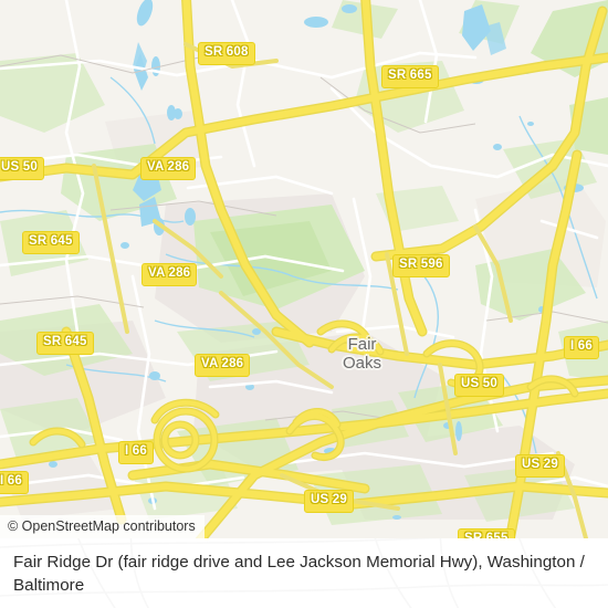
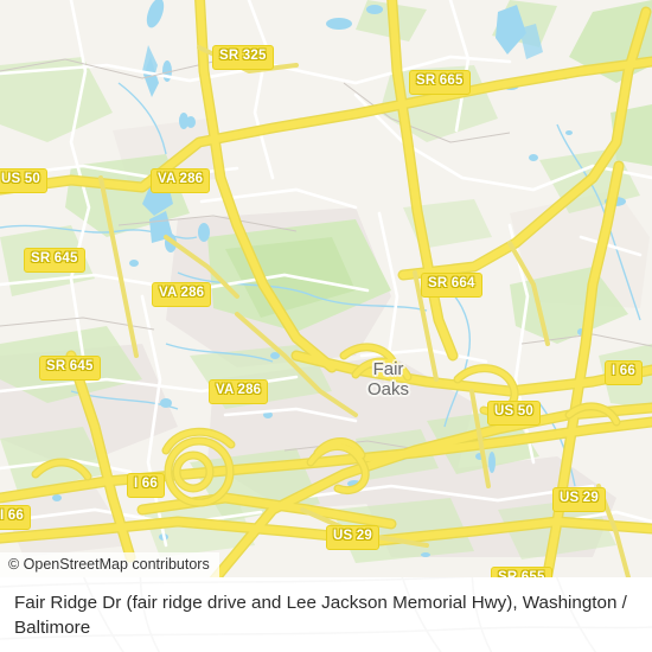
  Fair
  Oaks
- SR 608
+ SR 325
  SR 665
  VA 286
  US 50
  SR 645
  VA 286
- SR 596
+ SR 664
  SR 645
  VA 286
  I 66
  US 50
  I 66
  I 66
  US 29
  US 29
  © OpenStreetMap contributors
  Fair Ridge Dr (fair ridge drive and Lee Jackson Memorial Hwy), Washington / Baltimore
